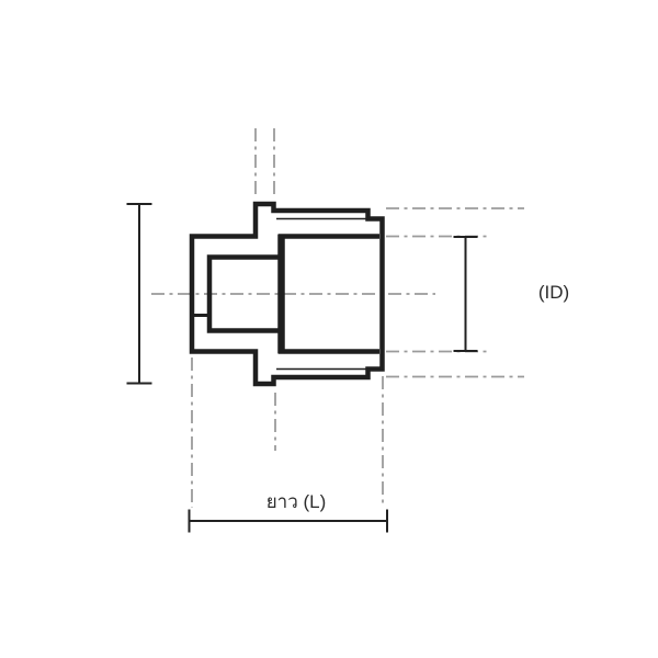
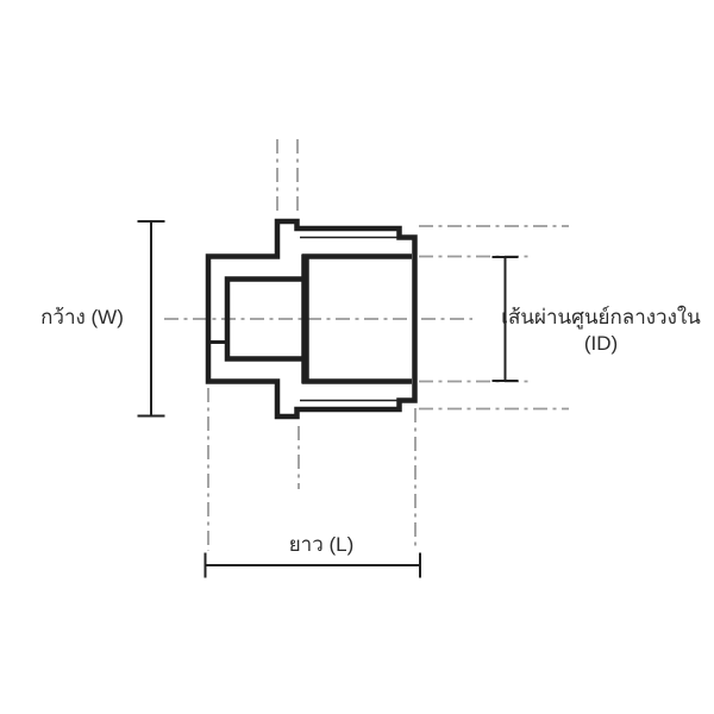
+ กว้าง (W)
+ เส้นผ่านศูนย์กลางวงใน
  (ID)
  ยาว (L)
